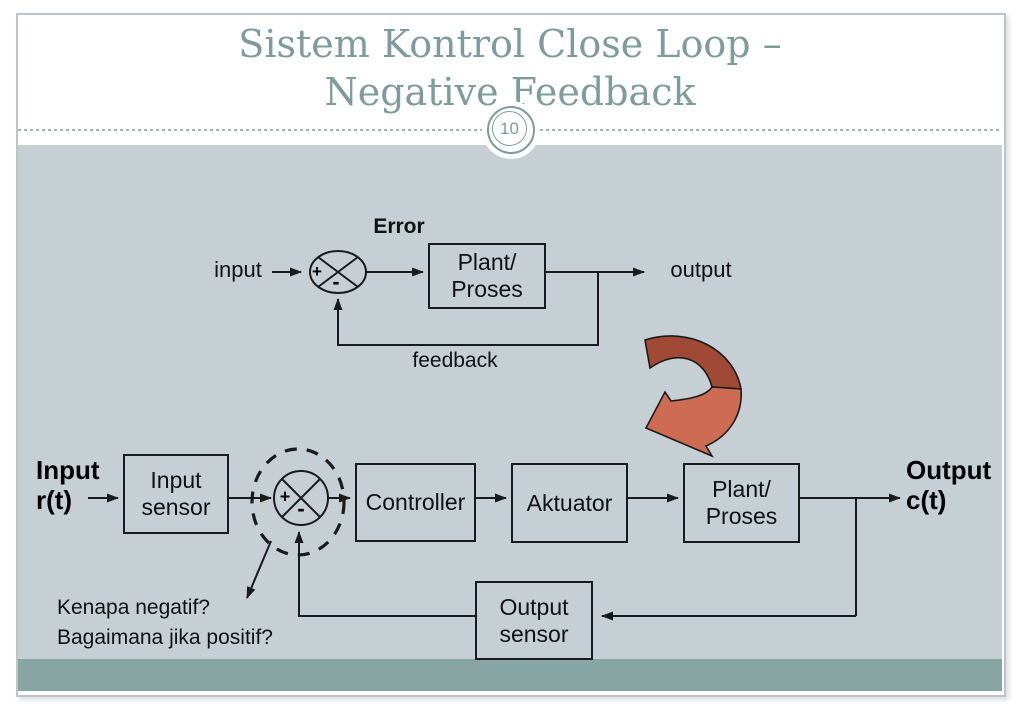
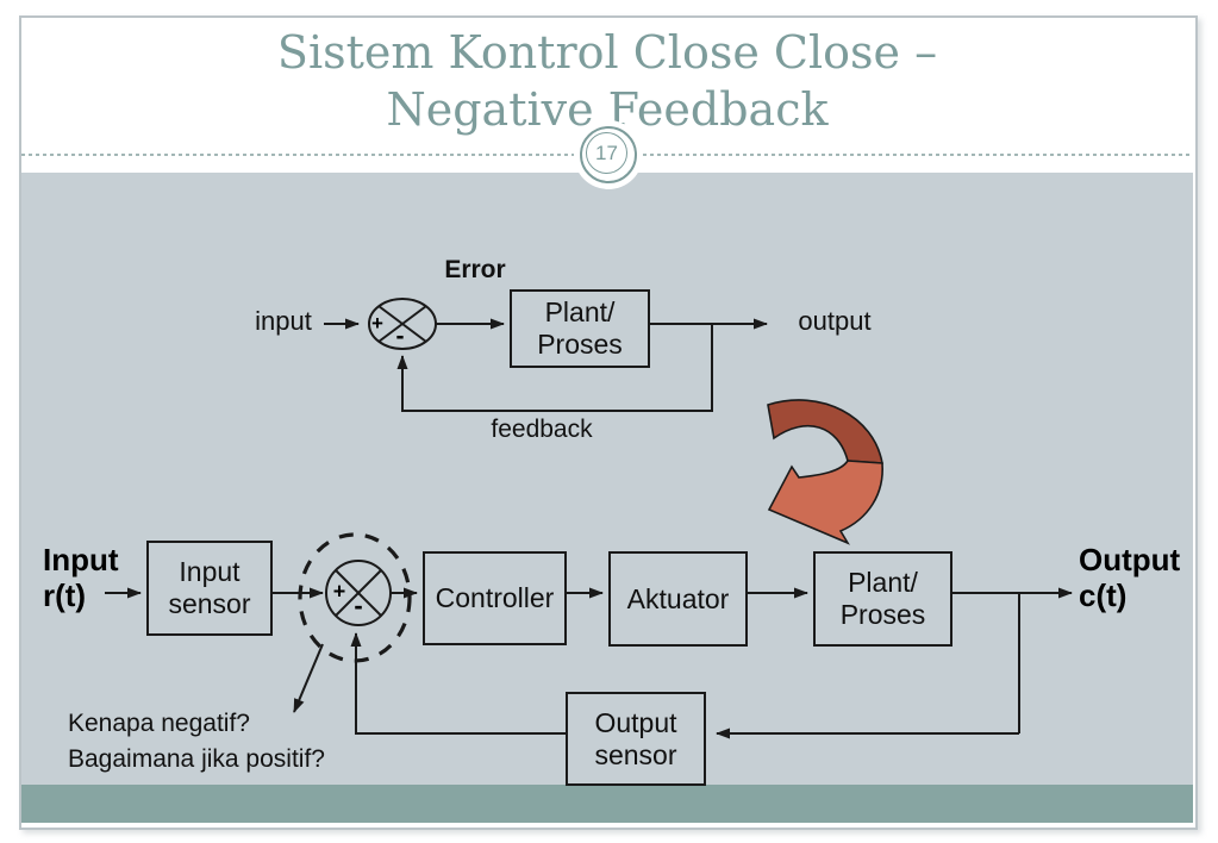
- Sistem Kontrol Close Loop –
+ Sistem Kontrol Close Close –
  Negative Feedback
- 10
+ 17
  Error
  input
  +
  -
  Plant/
  Proses
  output
  feedback
  Input
  r(t)
  Input
  sensor
  +
  -
  Controller
  Aktuator
  Plant/
  Proses
  Output
  c(t)
  Output
  sensor
  Kenapa negatif?
  Bagaimana jika positif?
